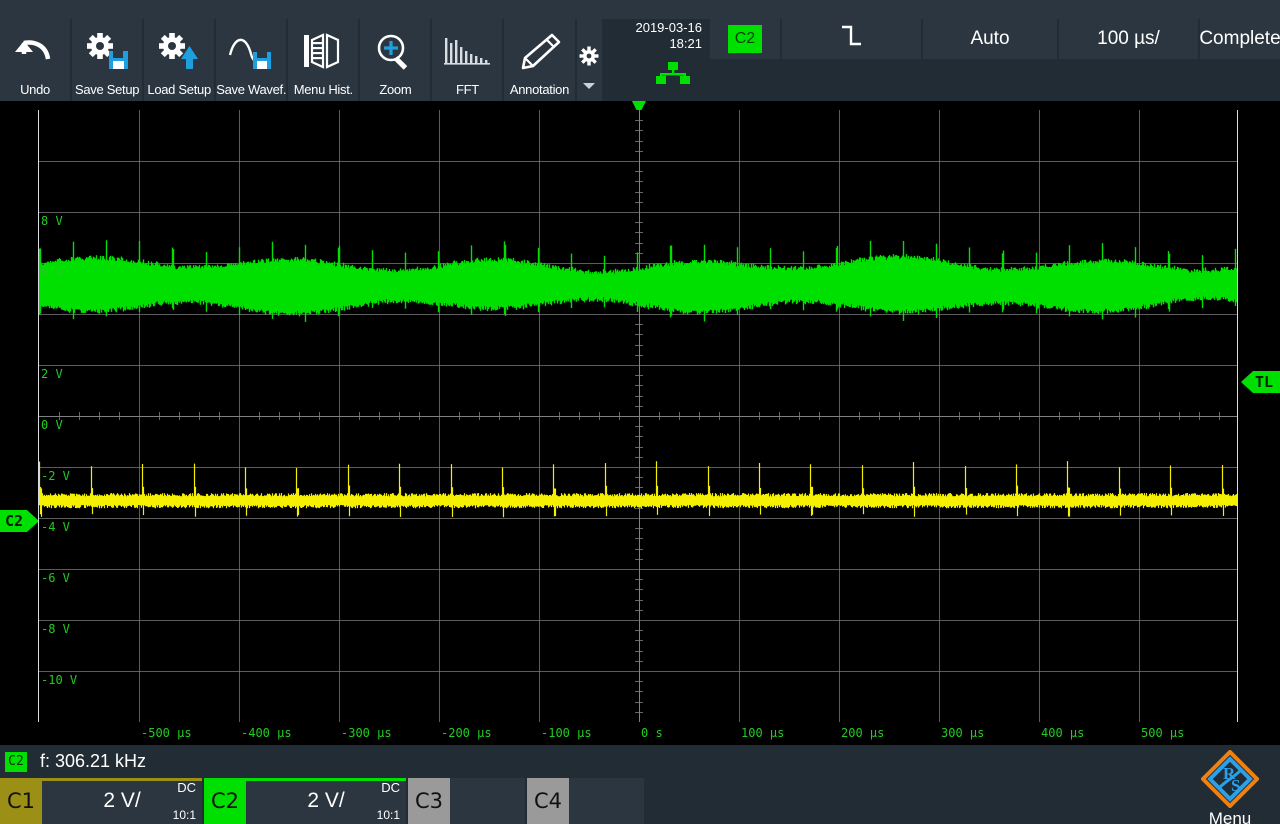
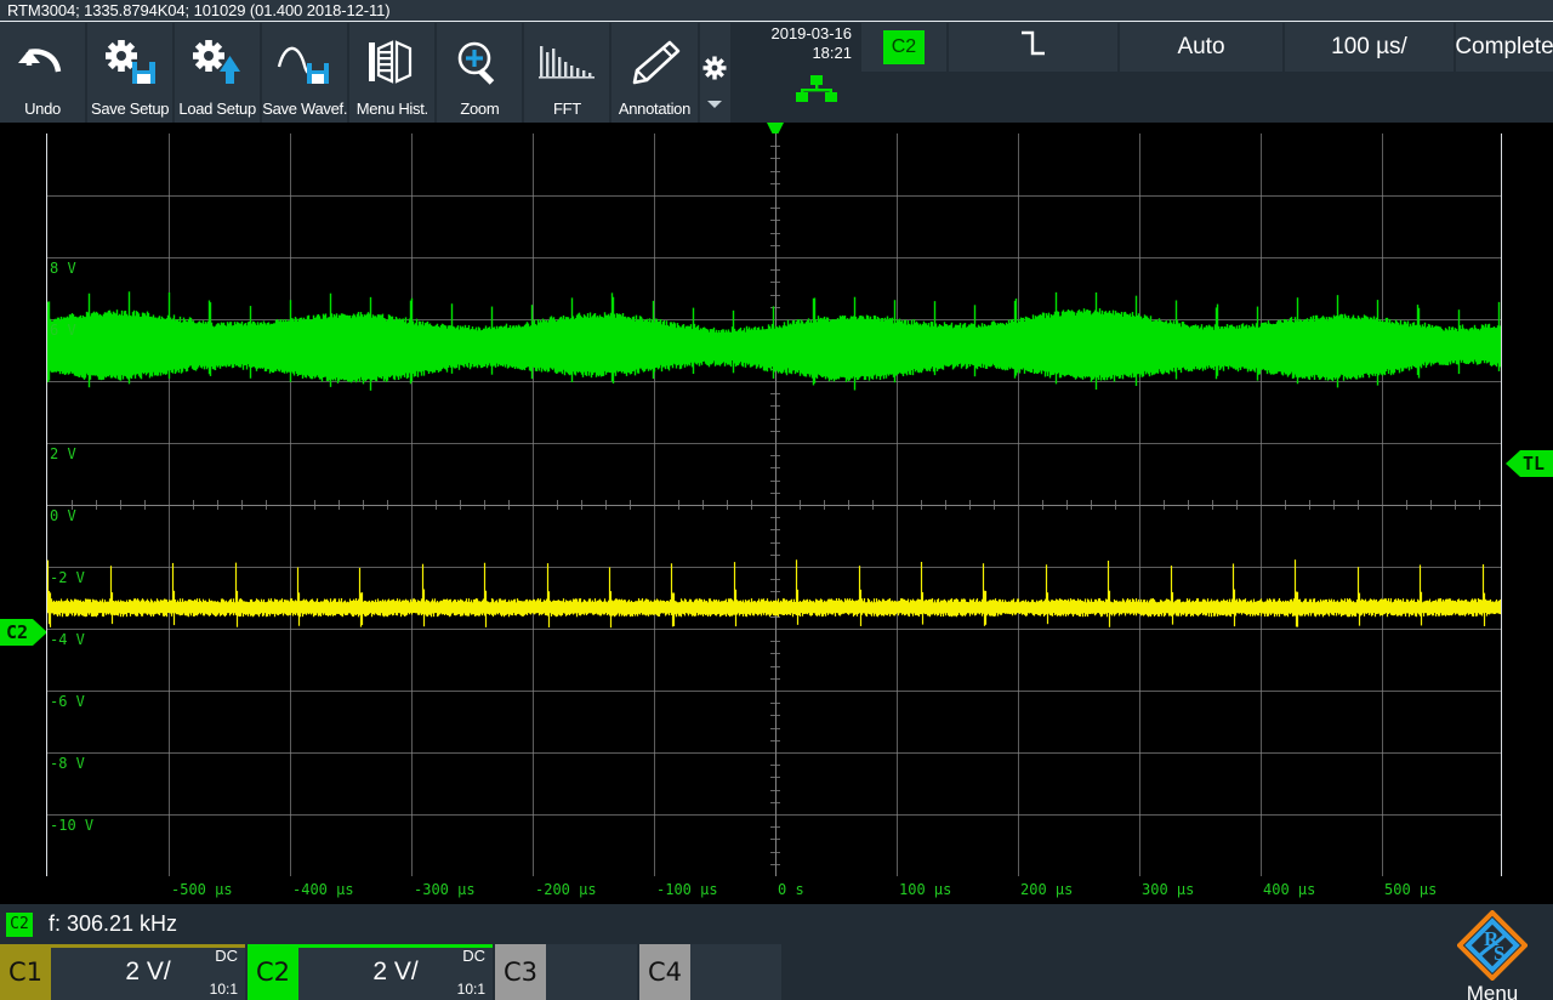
+ RTM3004; 1335.8794K04; 101029 (01.400 2018-12-11)
  Undo
  Save Setup
  Load Setup
  Save Wavef.
  Menu Hist.
  Zoom
  FFT
  Annotation
  C2
  Auto
  100 µs/
  Complete
  2019-03-16
  18:21
  C2
  TL
  8 V
  6 V
  2 V
  0 V
  -2 V
  -4 V
  -6 V
  -8 V
  -10 V
  -500 µs
  -400 µs
  -300 µs
  -200 µs
  -100 µs
  0 s
  100 µs
  200 µs
  300 µs
  400 µs
  500 µs
  C2
  f: 306.21 kHz
  C1
  2 V/
  DC
  10:1
  C2
  2 V/
  DC
  10:1
  C3
  C4
  R
  S
  Menu
